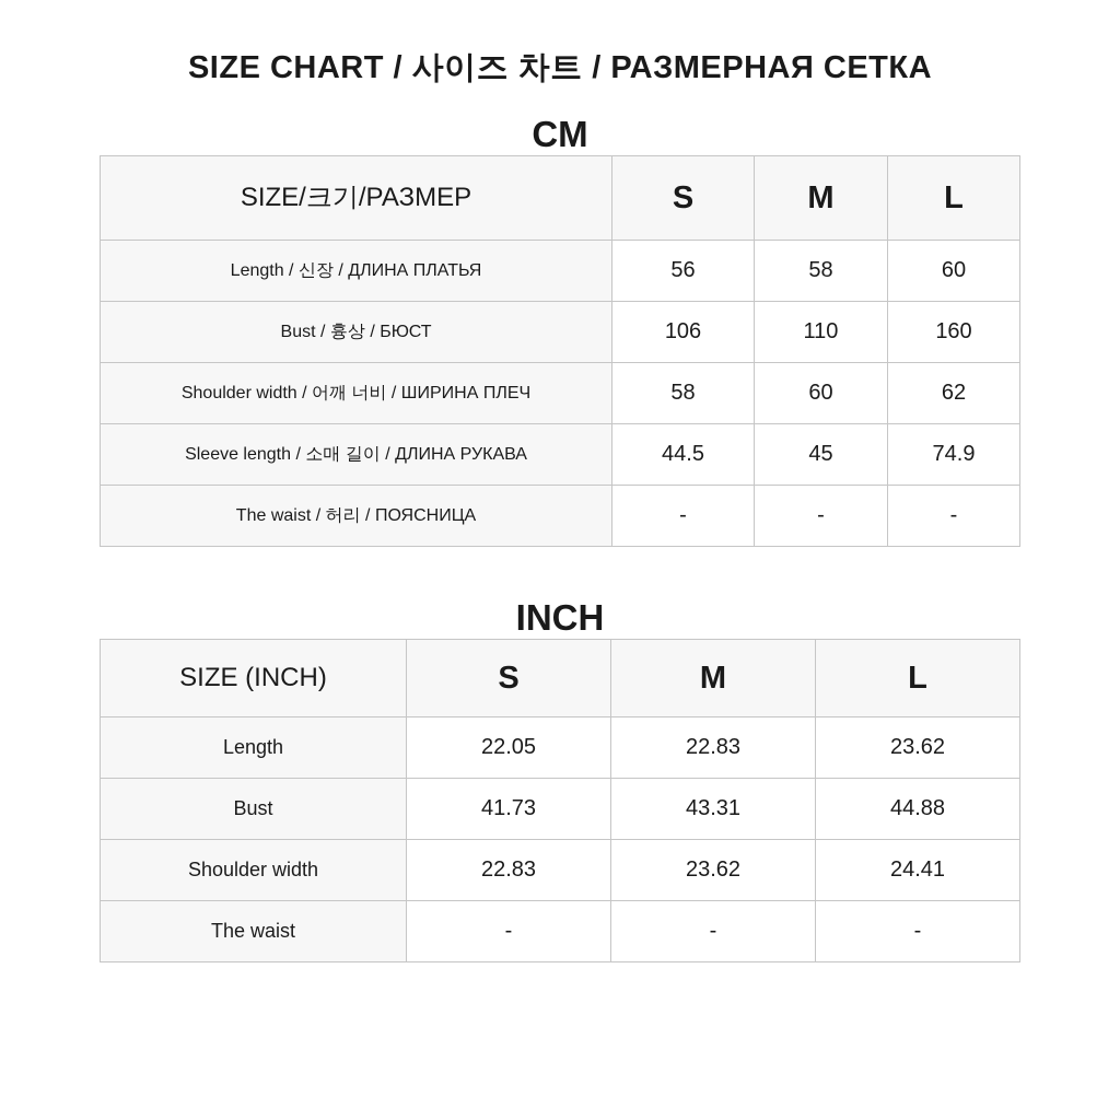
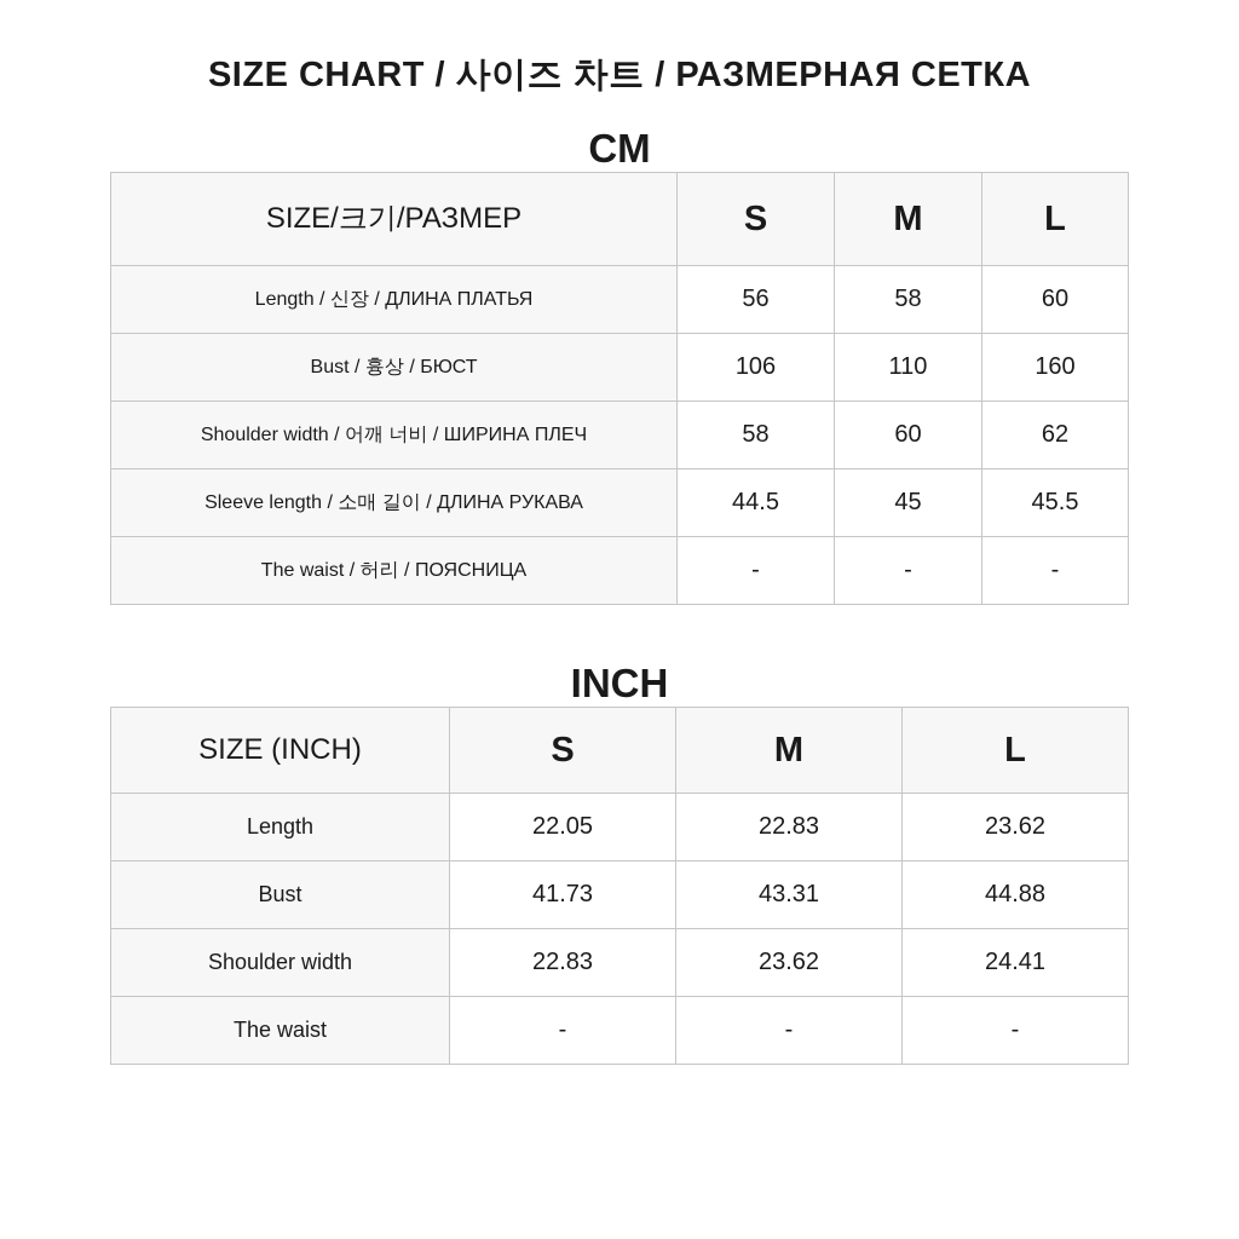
  SIZE CHART / 사이즈 차트 / РАЗМЕРНАЯ СЕТКА
  CM
  SIZE/크기/РАЗМЕР	S	M	L
  Length / 신장 / ДЛИНА ПЛАТЬЯ	56	58	60
  Bust / 흉상 / БЮСТ	106	110	160
  Shoulder width / 어깨 너비 / ШИРИНА ПЛЕЧ	58	60	62
- Sleeve length / 소매 길이 / ДЛИНА РУКАВА	44.5	45	74.9
+ Sleeve length / 소매 길이 / ДЛИНА РУКАВА	44.5	45	45.5
  The waist / 허리 / ПОЯСНИЦА	-	-	-
  INCH
  SIZE (INCH)	S	M	L
  Length	22.05	22.83	23.62
  Bust	41.73	43.31	44.88
  Shoulder width	22.83	23.62	24.41
  The waist	-	-	-
